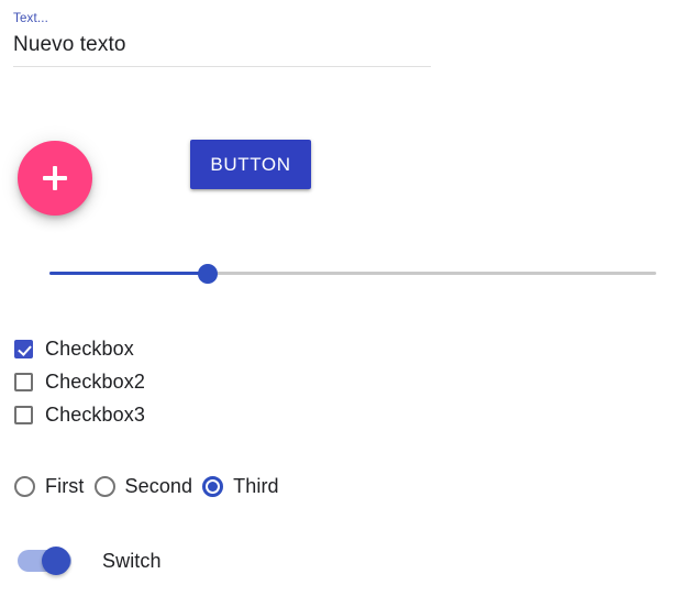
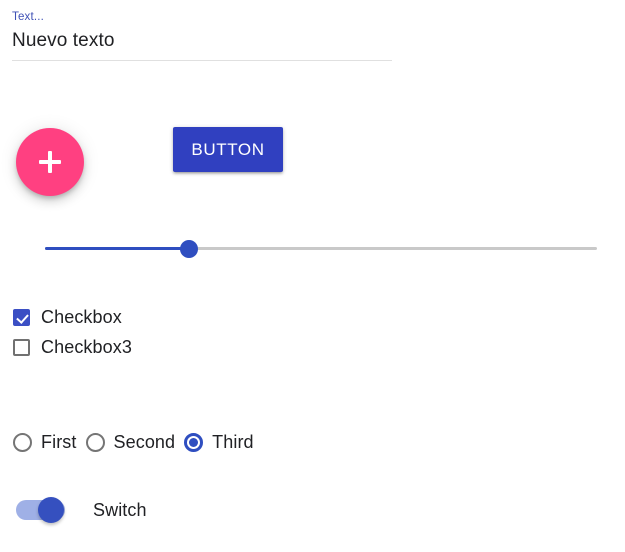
  Text...
  Nuevo texto
  BUTTON
  Checkbox
- Checkbox2
  Checkbox3
  First
  Second
  Third
  Switch
